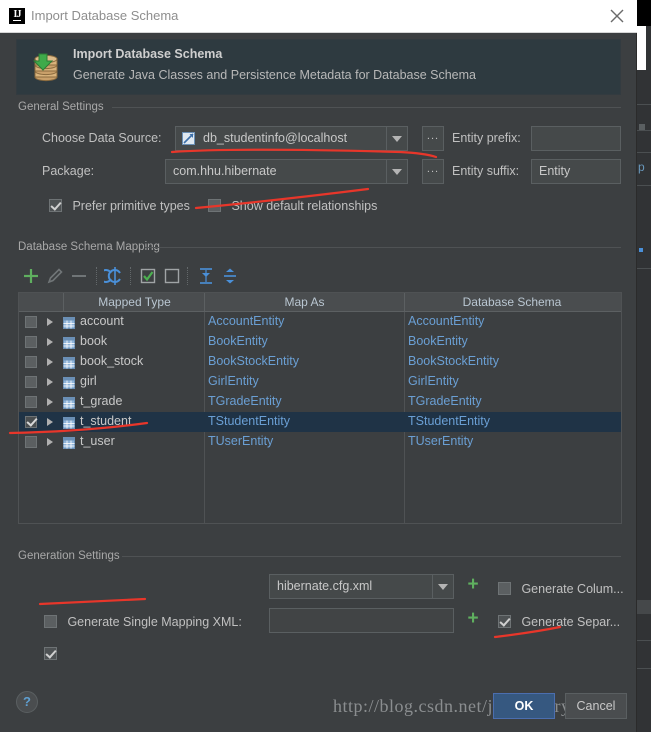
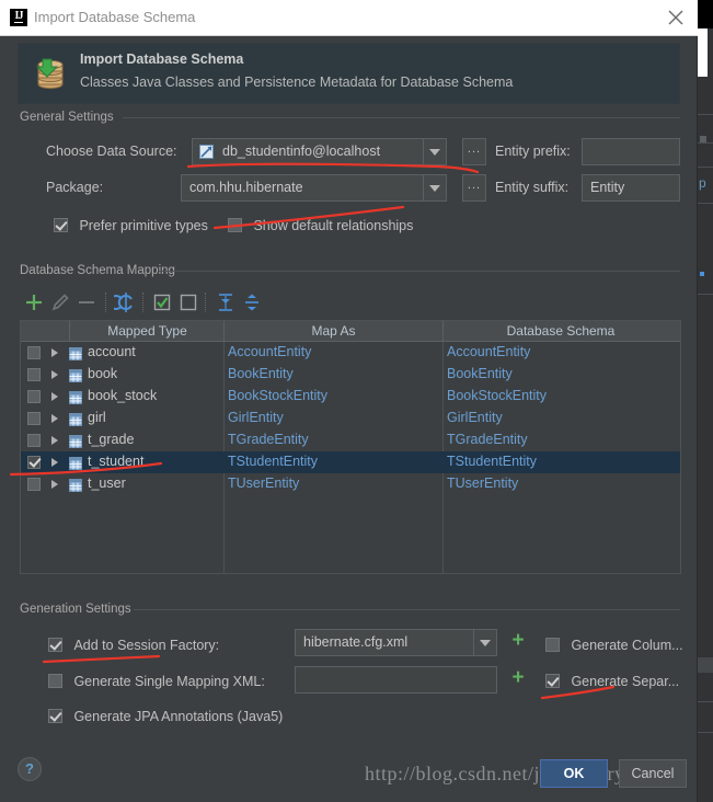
  p
  IJ
  Import Database Schema
  Import Database Schema
- Generate Java Classes and Persistence Metadata for Database Schema
+ Classes Java Classes and Persistence Metadata for Database Schema
  General Settings
  Choose Data Source:
  db_studentinfo@localhost
  ...
  Entity prefix:
  Package:
  com.hhu.hibernate
  ...
  Entity suffix:
  Entity
  Prefer primitive types
  Show default relationships
  Database Schema Mapp
  Mapped Type
  Map As
  Database Schema
  account
  AccountEntity
  AccountEntity
  book
  BookEntity
  BookEntity
  book_stock
  BookStockEntity
  BookStockEntity
  girl
  GirlEntity
  GirlEntity
  t_grade
  TGradeEntity
  TGradeEntity
  t_student
  TStudentEntity
  TStudentEntity
  t_user
  TUserEntity
  TUserEntity
  Generation Settings
+ Add to Session Factory:
  hibernate.cfg.xml
  +
  Generate Colum...
  Generate Single Mapping XML:
  +
  Generate Separ...
+ Generate JPA Annotations (Java5)
  ?
  http://blog.csdn.net/jr
  OK
  Cancel
